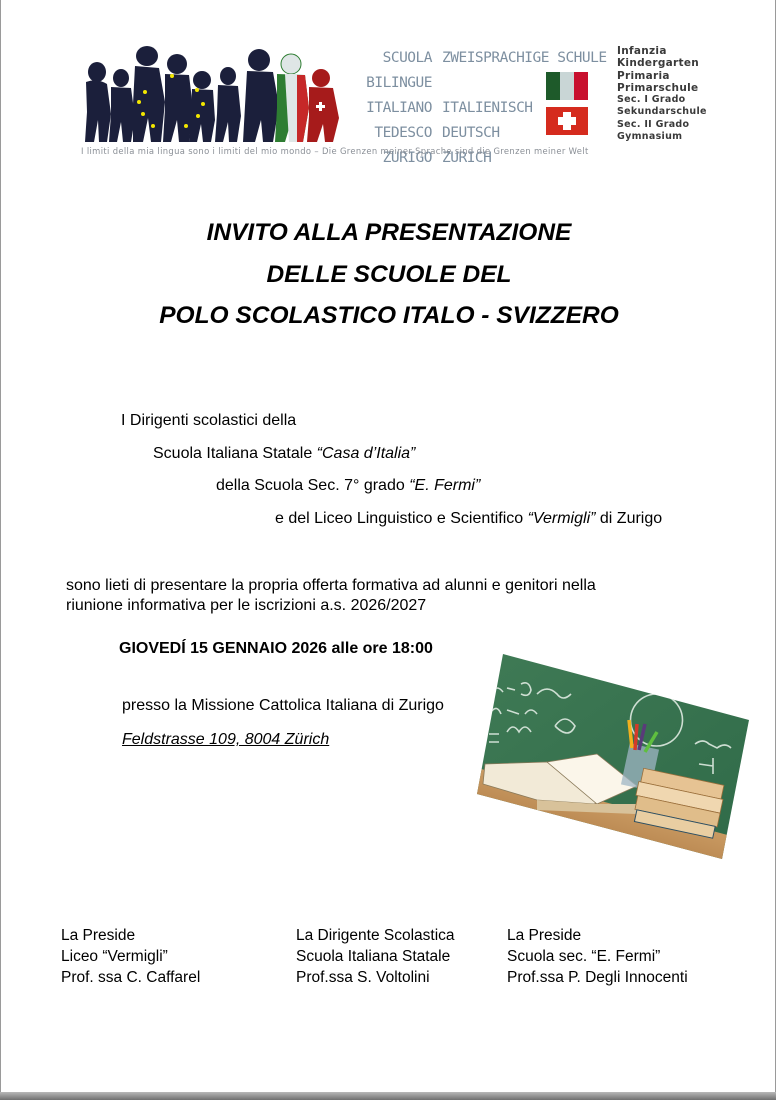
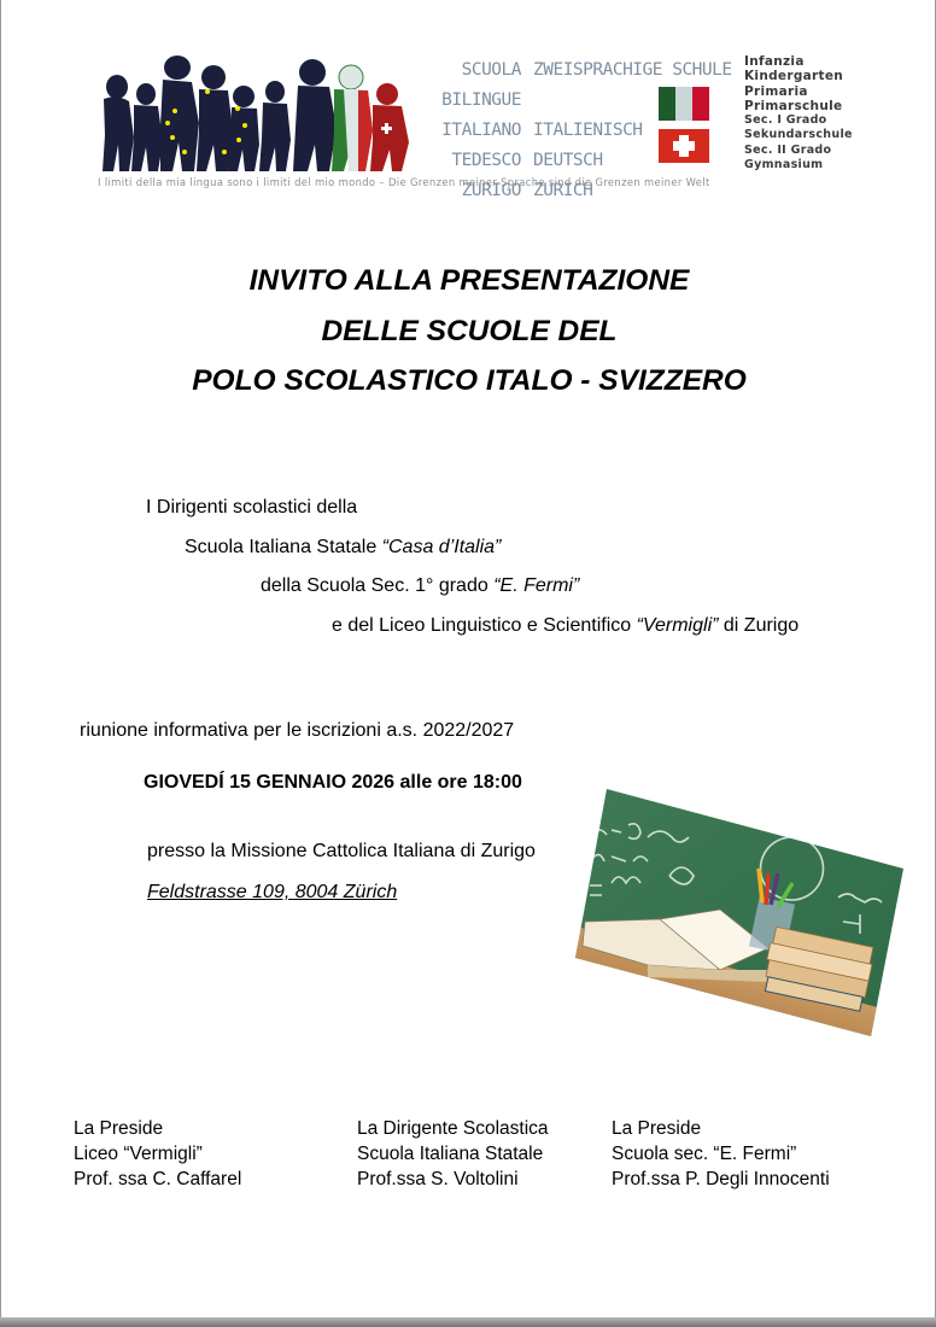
  SCUOLA BILINGUE
  ZWEISPRACHIGE SCHULE
  ITALIANO
  ITALIENISCH
  TEDESCO
  DEUTSCH
  ZURIGO
  ZURICH
  Infanzia
  Kindergarten
  Primaria
  Primarschule
  Sec. I Grado
  Sekundarschule
  Sec. II Grado
  Gymnasium
  I limiti della mia lingua sono i limiti del mio mondo – Die Grenzen meiner Sprache sind die Grenzen meiner Welt
  INVITO ALLA PRESENTAZIONE
  DELLE SCUOLE DEL
  POLO SCOLASTICO ITALO - SVIZZERO
  I Dirigenti scolastici della
  Scuola Italiana Statale “Casa d’Italia”
- della Scuola Sec. 7° grado “E. Fermi”
+ della Scuola Sec. 1° grado “E. Fermi”
  e del Liceo Linguistico e Scientifico “Vermigli” di Zurigo
- sono lieti di presentare la propria offerta formativa ad alunni e genitori nella
- riunione informativa per le iscrizioni a.s. 2026/2027
+ riunione informativa per le iscrizioni a.s. 2022/2027
  GIOVEDÍ 15 GENNAIO 2026 alle ore 18:00
  presso la Missione Cattolica Italiana di Zurigo
  Feldstrasse 109, 8004 Zürich
  La Preside
  Liceo “Vermigli”
  Prof. ssa C. Caffarel
  La Dirigente Scolastica
  Scuola Italiana Statale
  Prof.ssa S. Voltolini
  La Preside
  Scuola sec. “E. Fermi”
  Prof.ssa P. Degli Innocenti
